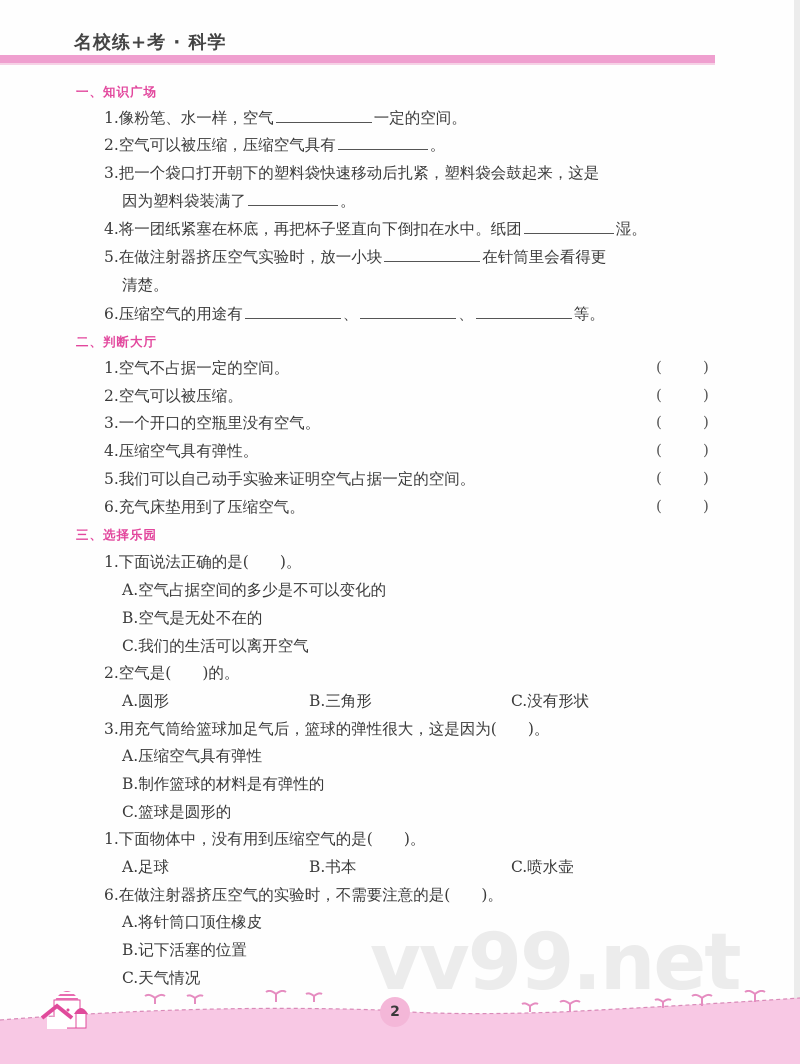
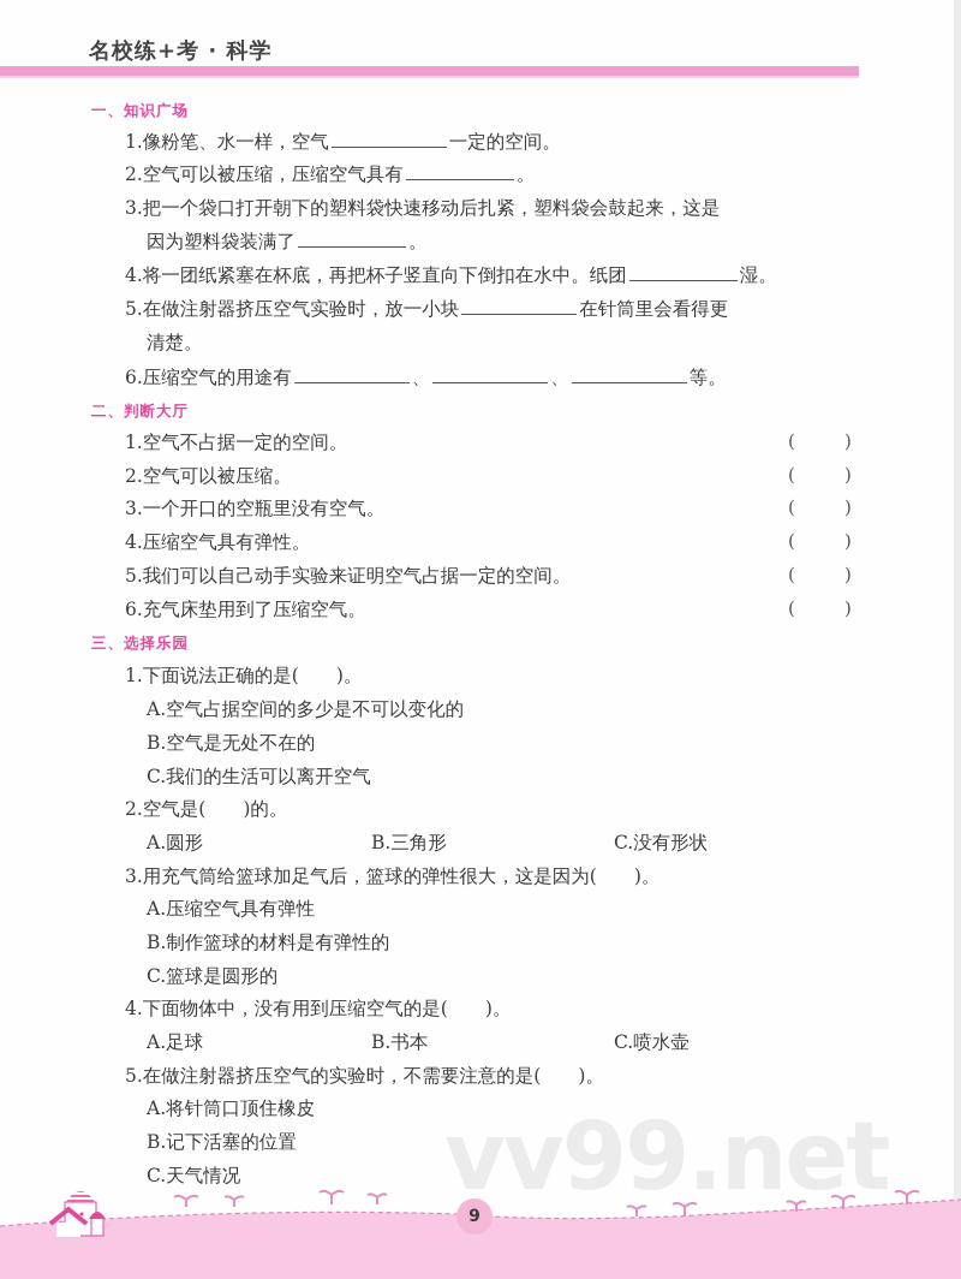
  名校练+考 · 科学
  一、知识广场
  1.像粉笔、水一样，空气 一定的空间。
  2.空气可以被压缩，压缩空气具有 。
  3.把一个袋口打开朝下的塑料袋快速移动后扎紧，塑料袋会鼓起来，这是
  因为塑料袋装满了 。
  4.将一团纸紧塞在杯底，再把杯子竖直向下倒扣在水中。纸团 湿。
  5.在做注射器挤压空气实验时，放一小块 在针筒里会看得更
  清楚。
  6.压缩空气的用途有 、 、 等。
  二、判断大厅
  1.空气不占据一定的空间。
  2.空气可以被压缩。
  3.一个开口的空瓶里没有空气。
  4.压缩空气具有弹性。
  5.我们可以自己动手实验来证明空气占据一定的空间。
  6.充气床垫用到了压缩空气。
  (
  )
  (
  )
  (
  )
  (
  )
  (
  )
  (
  )
  三、选择乐园
  1.下面说法正确的是( )。
  A.空气占据空间的多少是不可以变化的
  B.空气是无处不在的
  C.我们的生活可以离开空气
  2.空气是( )的。
  A.圆形
  B.三角形
  C.没有形状
  3.用充气筒给篮球加足气后，篮球的弹性很大，这是因为( )。
  A.压缩空气具有弹性
  B.制作篮球的材料是有弹性的
  C.篮球是圆形的
- 1.下面物体中，没有用到压缩空气的是( )。
+ 4.下面物体中，没有用到压缩空气的是( )。
  A.足球
  B.书本
  C.喷水壶
- 6.在做注射器挤压空气的实验时，不需要注意的是( )。
+ 5.在做注射器挤压空气的实验时，不需要注意的是( )。
  A.将针筒口顶住橡皮
  B.记下活塞的位置
  C.天气情况
  vv99.net
- 2
+ 9
